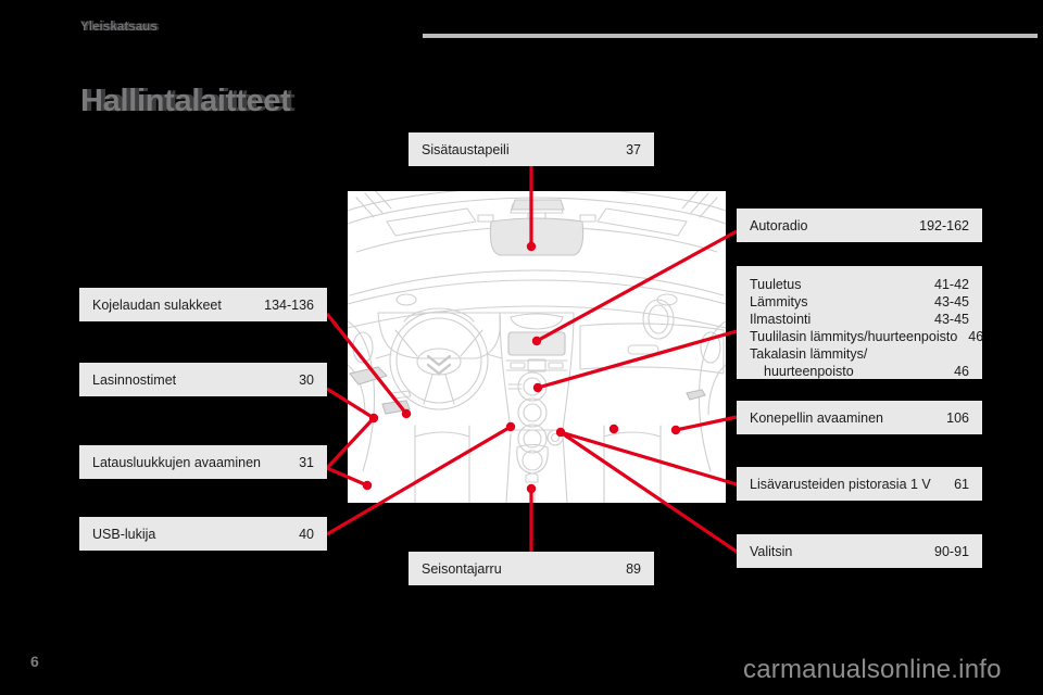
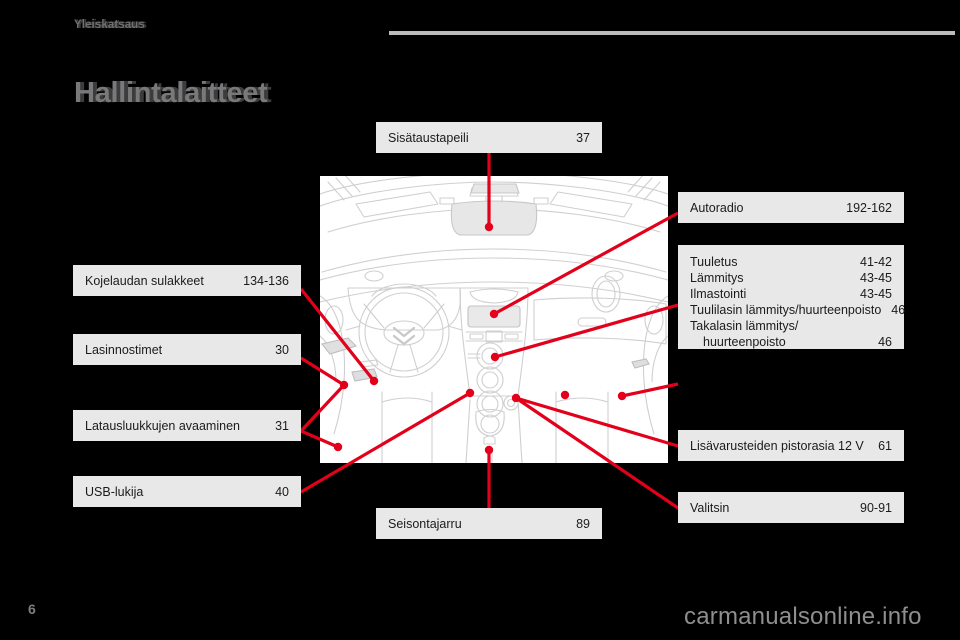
  Yleiskatsaus
  Hallintalaitteet
  6
  carmanualsonline.info
  Sisätaustapeili
  37
  Kojelaudan sulakkeet
  134-136
  Lasinnostimet
  30
  Latausluukkujen avaaminen
  31
  USB-lukija
  40
  Autoradio
  192-162
  Tuuletus
  41-42
  Lämmitys
  43-45
  Ilmastointi
  43-45
  Tuulilasin lämmitys/huurteenpoisto
  46
  Takalasin lämmitys/
  huurteenpoisto
  46
- Konepellin avaaminen
- 106
- Lisävarusteiden pistorasia 1 V
+ Lisävarusteiden pistorasia 12 V
  61
  Valitsin
  90-91
  Seisontajarru
  89
